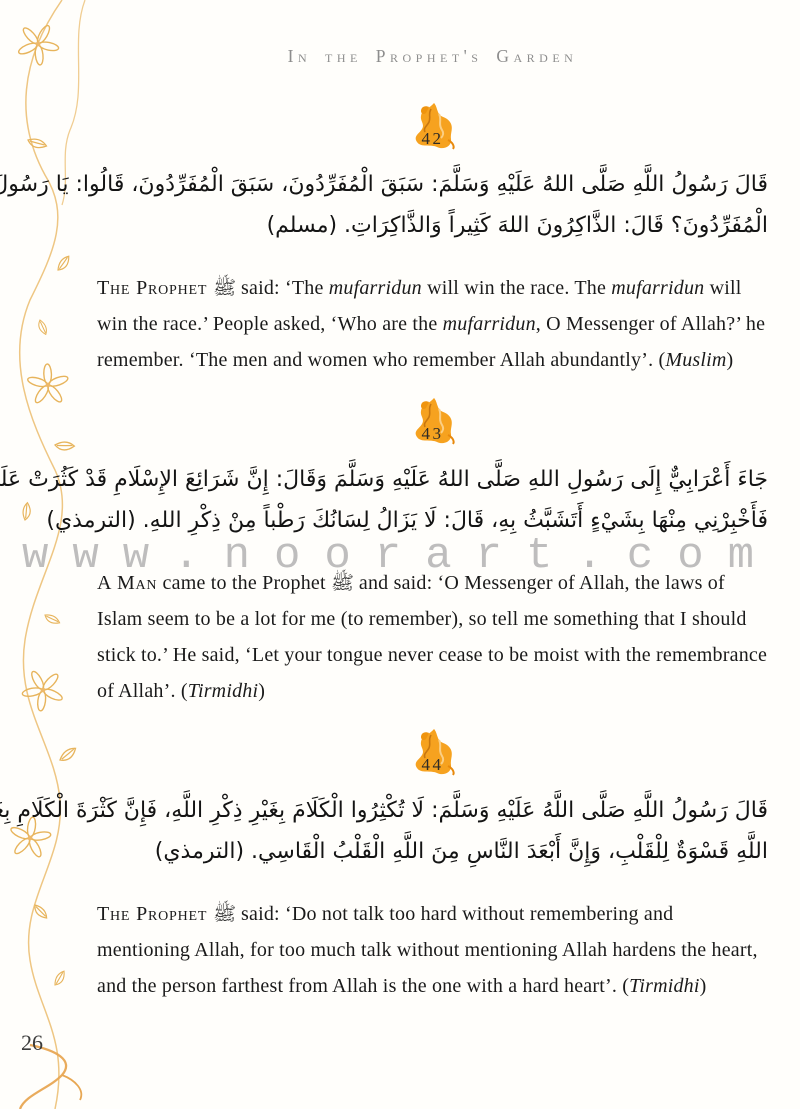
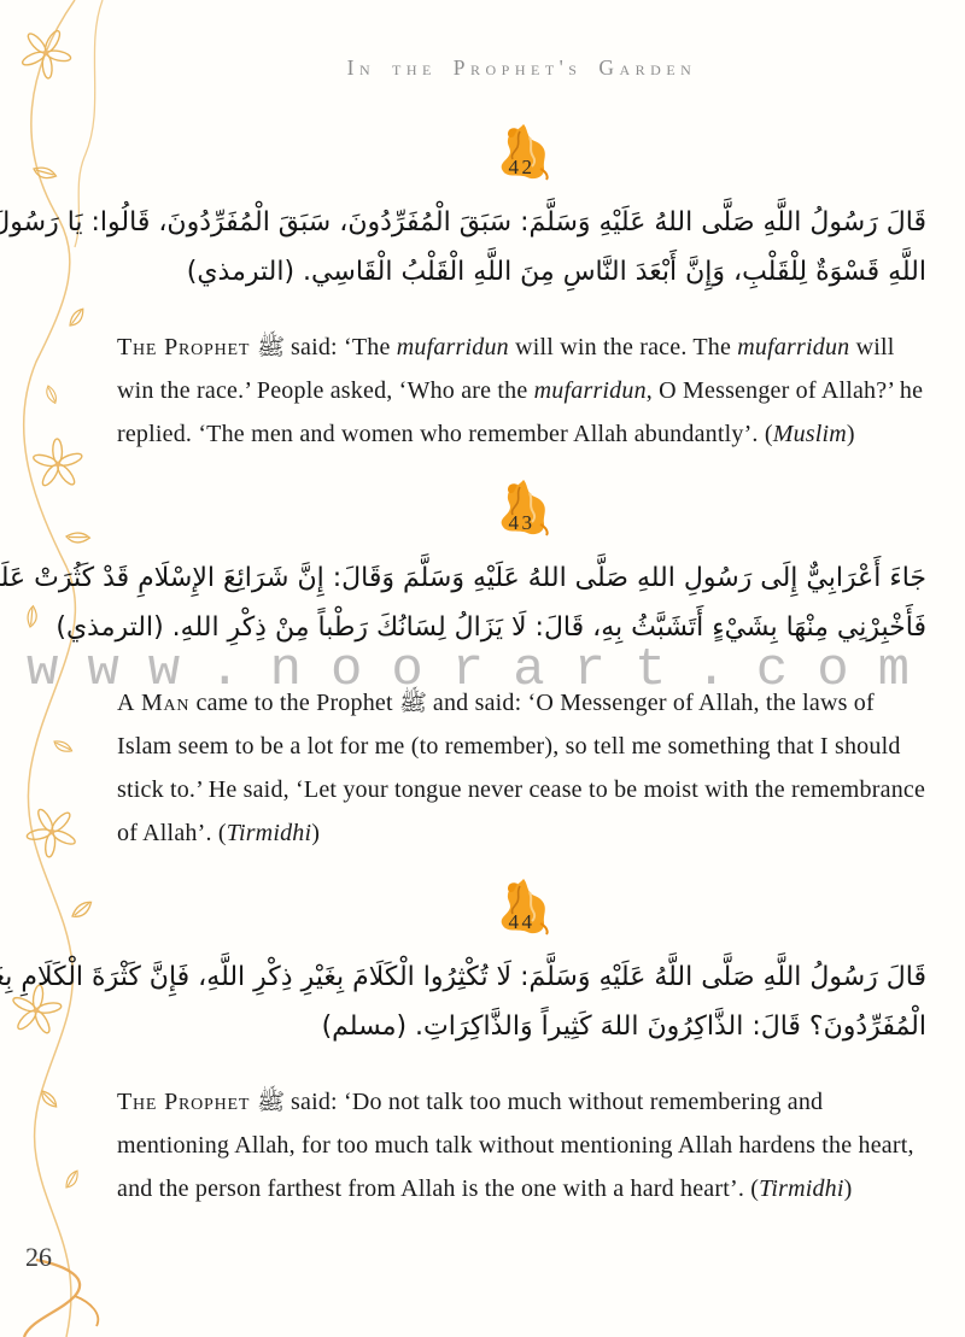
  In the Prophet's Garden
  42
  قَالَ رَسُولُ اللَّهِ صَلَّى اللهُ عَلَيْهِ وَسَلَّمَ: سَبَقَ الْمُفَرِّدُونَ، سَبَقَ الْمُفَرِّدُونَ، قَالُوا: يَا رَسُولَ
- الْمُفَرِّدُونَ؟ قَالَ: الذَّاكِرُونَ اللهَ كَثِيراً وَالذَّاكِرَاتِ. (مسلم)
+ اللَّهِ قَسْوَةٌ لِلْقَلْبِ، وَإِنَّ أَبْعَدَ النَّاسِ مِنَ اللَّهِ الْقَلْبُ الْقَاسِي. (الترمذي)
- The Prophet ﷺ said: ‘The mufarridun will win the race. The mufarridun will win the race.’ People asked, ‘Who are the mufarridun, O Messenger of Allah?’ he remember. ‘The men and women who remember Allah abundantly’. (Muslim)
+ The Prophet ﷺ said: ‘The mufarridun will win the race. The mufarridun will win the race.’ People asked, ‘Who are the mufarridun, O Messenger of Allah?’ he replied. ‘The men and women who remember Allah abundantly’. (Muslim)
  43
  جَاءَ أَعْرَابِيٌّ إِلَى رَسُولِ اللهِ صَلَّى اللهُ عَلَيْهِ وَسَلَّمَ وَقَالَ: إِنَّ شَرَائِعَ الإِسْلَامِ قَدْ كَثُرَتْ عَلَ
  فَأَخْبِرْنِي مِنْهَا بِشَيْءٍ أَتَشَبَّثُ بِهِ، قَالَ: لَا يَزَالُ لِسَانُكَ رَطْباً مِنْ ذِكْرِ اللهِ. (الترمذي)
  A Man came to the Prophet ﷺ and said: ‘O Messenger of Allah, the laws of Islam seem to be a lot for me (to remember), so tell me something that I should stick to.’ He said, ‘Let your tongue never cease to be moist with the remembrance of Allah’. (Tirmidhi)
  44
  قَالَ رَسُولُ اللَّهِ صَلَّى اللَّهُ عَلَيْهِ وَسَلَّمَ: لَا تُكْثِرُوا الْكَلَامَ بِغَيْرِ ذِكْرِ اللَّهِ، فَإِنَّ كَثْرَةَ الْكَلَامِ بِ
- اللَّهِ قَسْوَةٌ لِلْقَلْبِ، وَإِنَّ أَبْعَدَ النَّاسِ مِنَ اللَّهِ الْقَلْبُ الْقَاسِي. (الترمذي)
+ الْمُفَرِّدُونَ؟ قَالَ: الذَّاكِرُونَ اللهَ كَثِيراً وَالذَّاكِرَاتِ. (مسلم)
- The Prophet ﷺ said: ‘Do not talk too hard without remembering and mentioning Allah, for too much talk without mentioning Allah hardens the heart, and the person farthest from Allah is the one with a hard heart’. (Tirmidhi)
+ The Prophet ﷺ said: ‘Do not talk too much without remembering and mentioning Allah, for too much talk without mentioning Allah hardens the heart, and the person farthest from Allah is the one with a hard heart’. (Tirmidhi)
  www.noorart.com
  26
